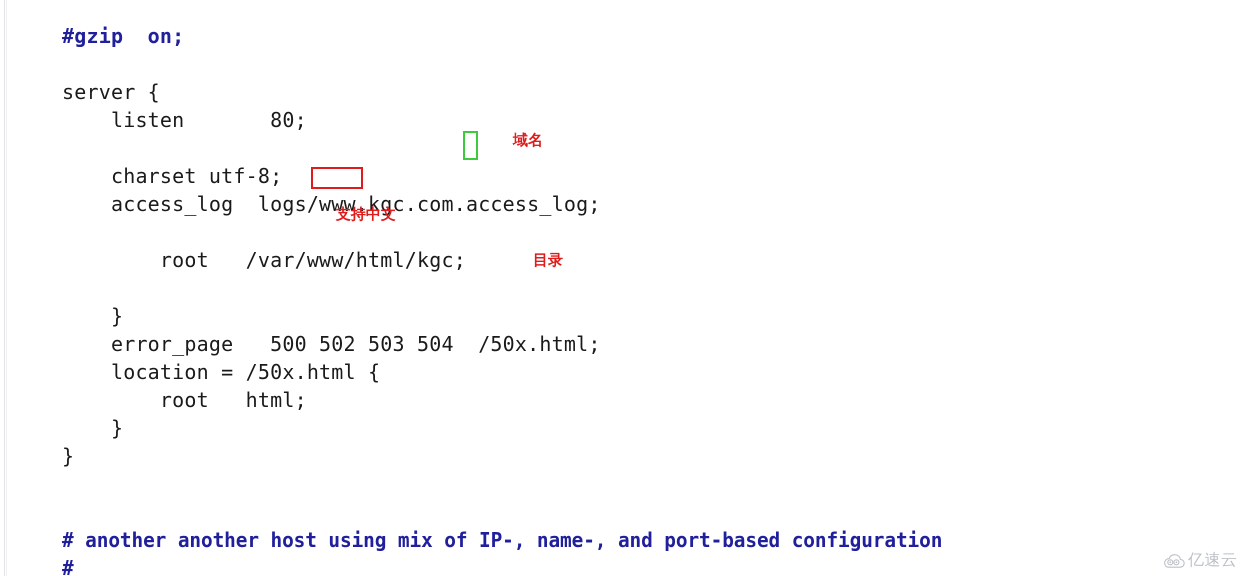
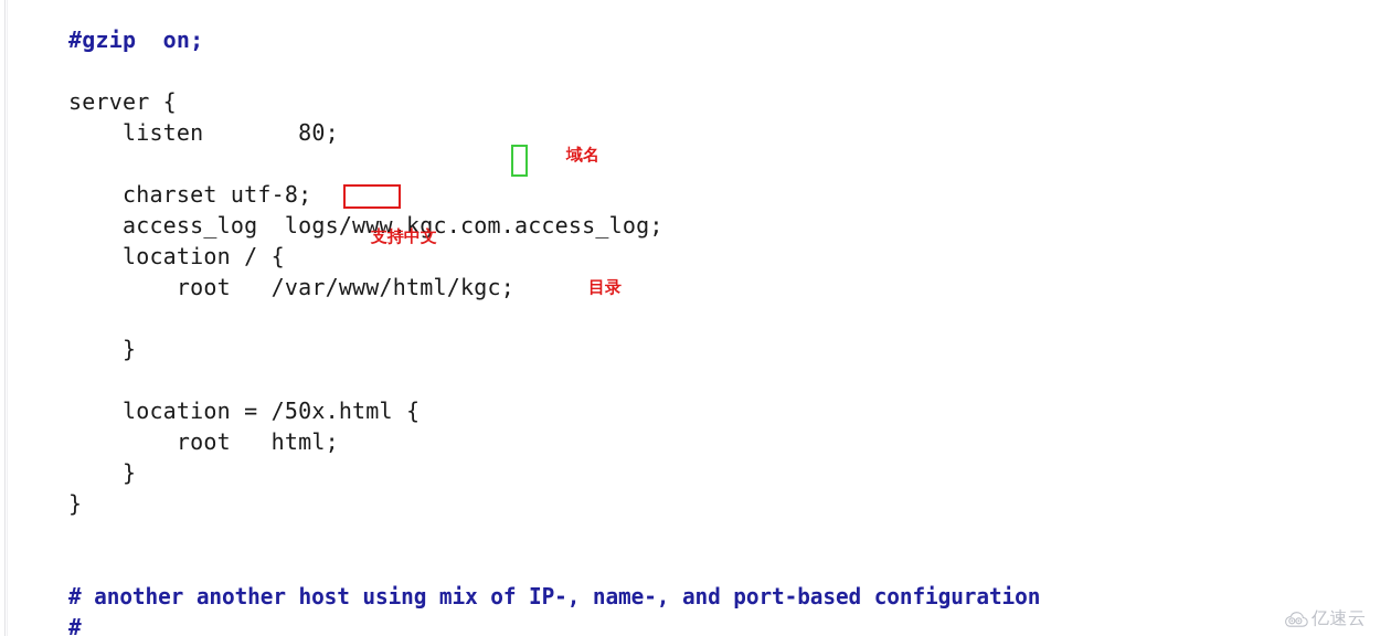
  #gzip on;
  server {
  listen 80;
  charset utf-8;
  access_log logs/www.kgc.com.access_log;
+ location / {
  root /var/www/html/kgc;
  }
- error_page 500 502 503 504 /50x.html;
  location = /50x.html {
  root html;
  }
  }
  # another another host using mix of IP-, name-, and port-based configuration
  #
  域名
  支持中文
  目录
  亿速云
